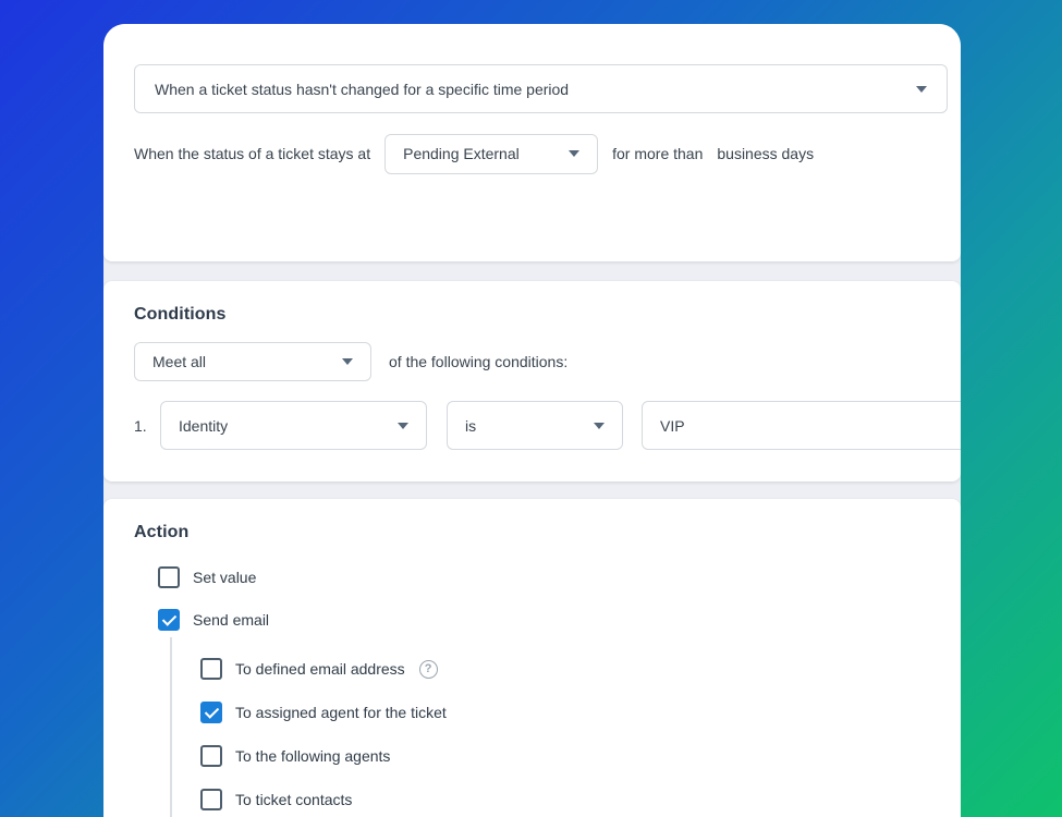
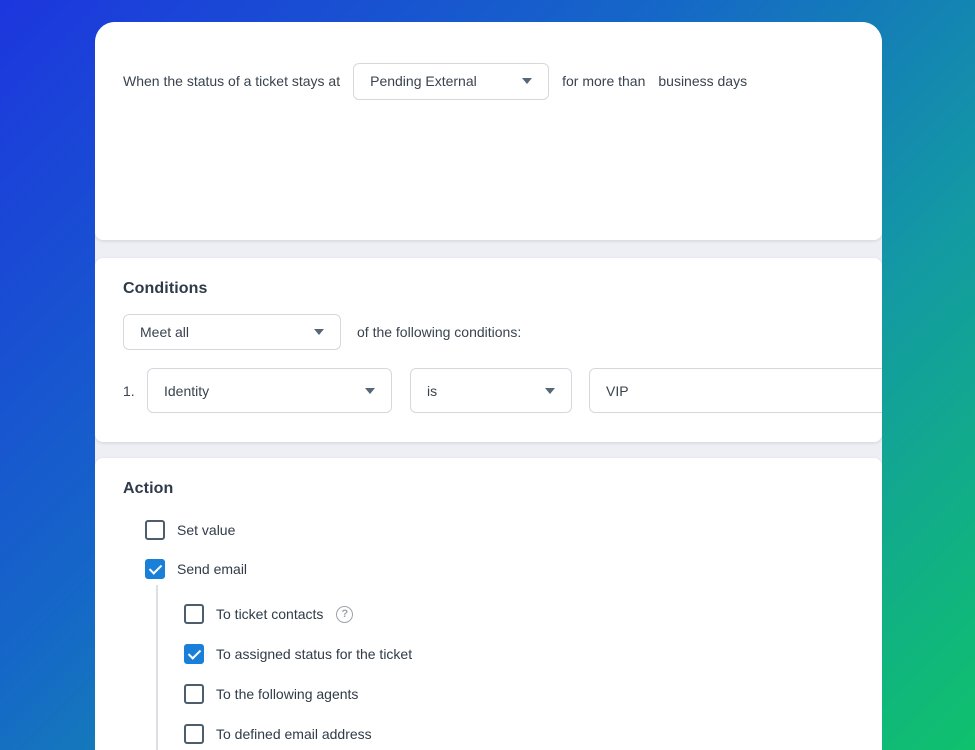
- When a ticket status hasn't changed for a specific time period
  When the status of a ticket stays at
  Pending External
  for more than
  business days
  Conditions
  Meet all
  of the following conditions:
  1.
  Identity
  is
  VIP
  Action
  Set value
  Send email
- To defined email address
+ To ticket contacts
  ?
- To assigned agent for the ticket
+ To assigned status for the ticket
  To the following agents
- To ticket contacts
+ To defined email address
